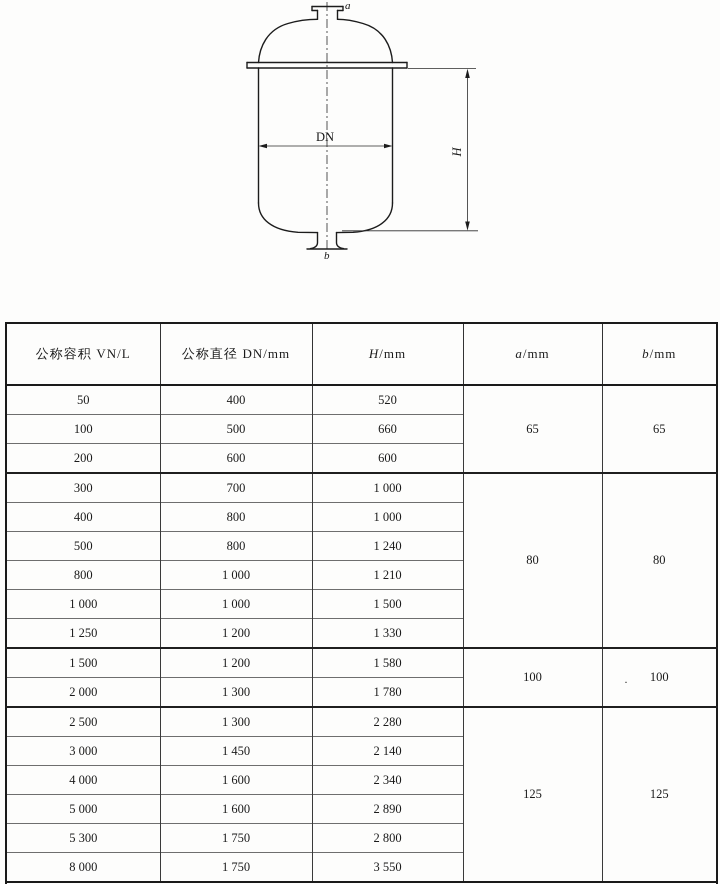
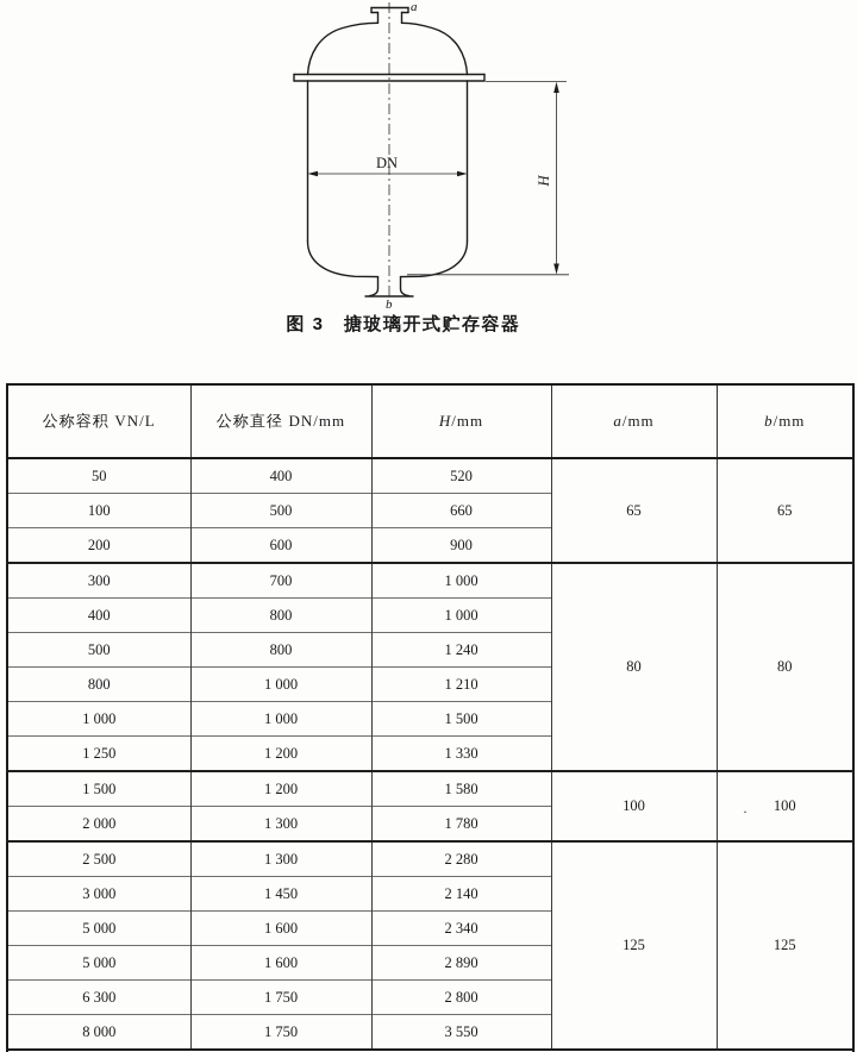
  a
  b
  DN
+ 图 3 搪玻璃开式贮存容器
  公称容积 VN/L	公称直径 DN/mm	H/mm	a/mm	b/mm
  50	400	520	65	65
  100	500	660
- 200	600	600
+ 200	600	900
  300	700	1 000	80	80
  400	800	1 000
  500	800	1 240
  800	1 000	1 210
  1 000	1 000	1 500
  1 250	1 200	1 330
  1 500	1 200	1 580	100	100.
  2 000	1 300	1 780
  2 500	1 300	2 280	125	125
  3 000	1 450	2 140
- 4 000	1 600	2 340
+ 5 000	1 600	2 340
  5 000	1 600	2 890
- 5 300	1 750	2 800
+ 6 300	1 750	2 800
  8 000	1 750	3 550
